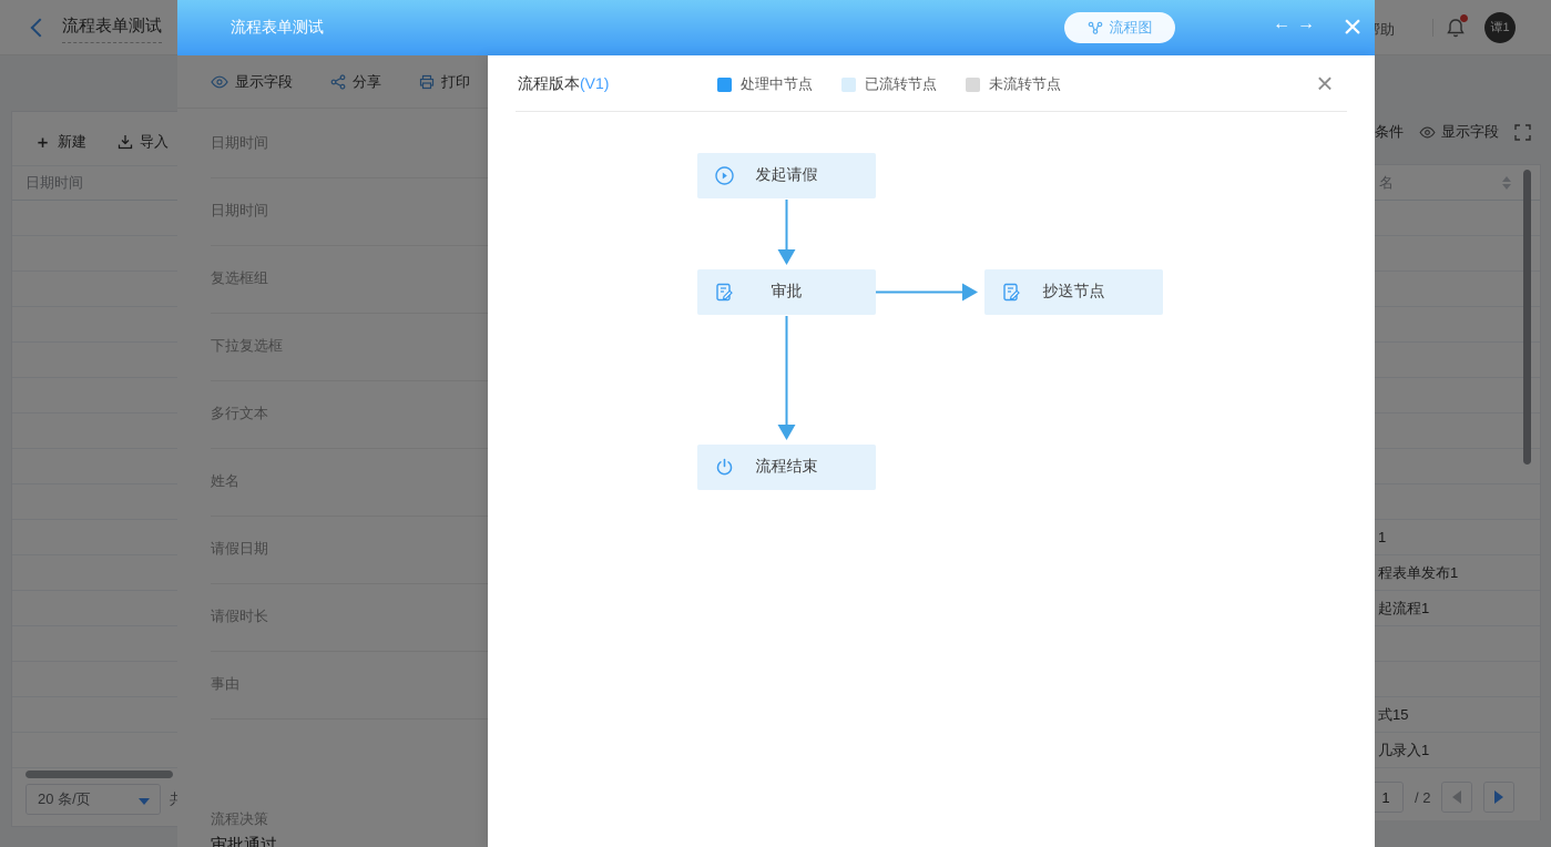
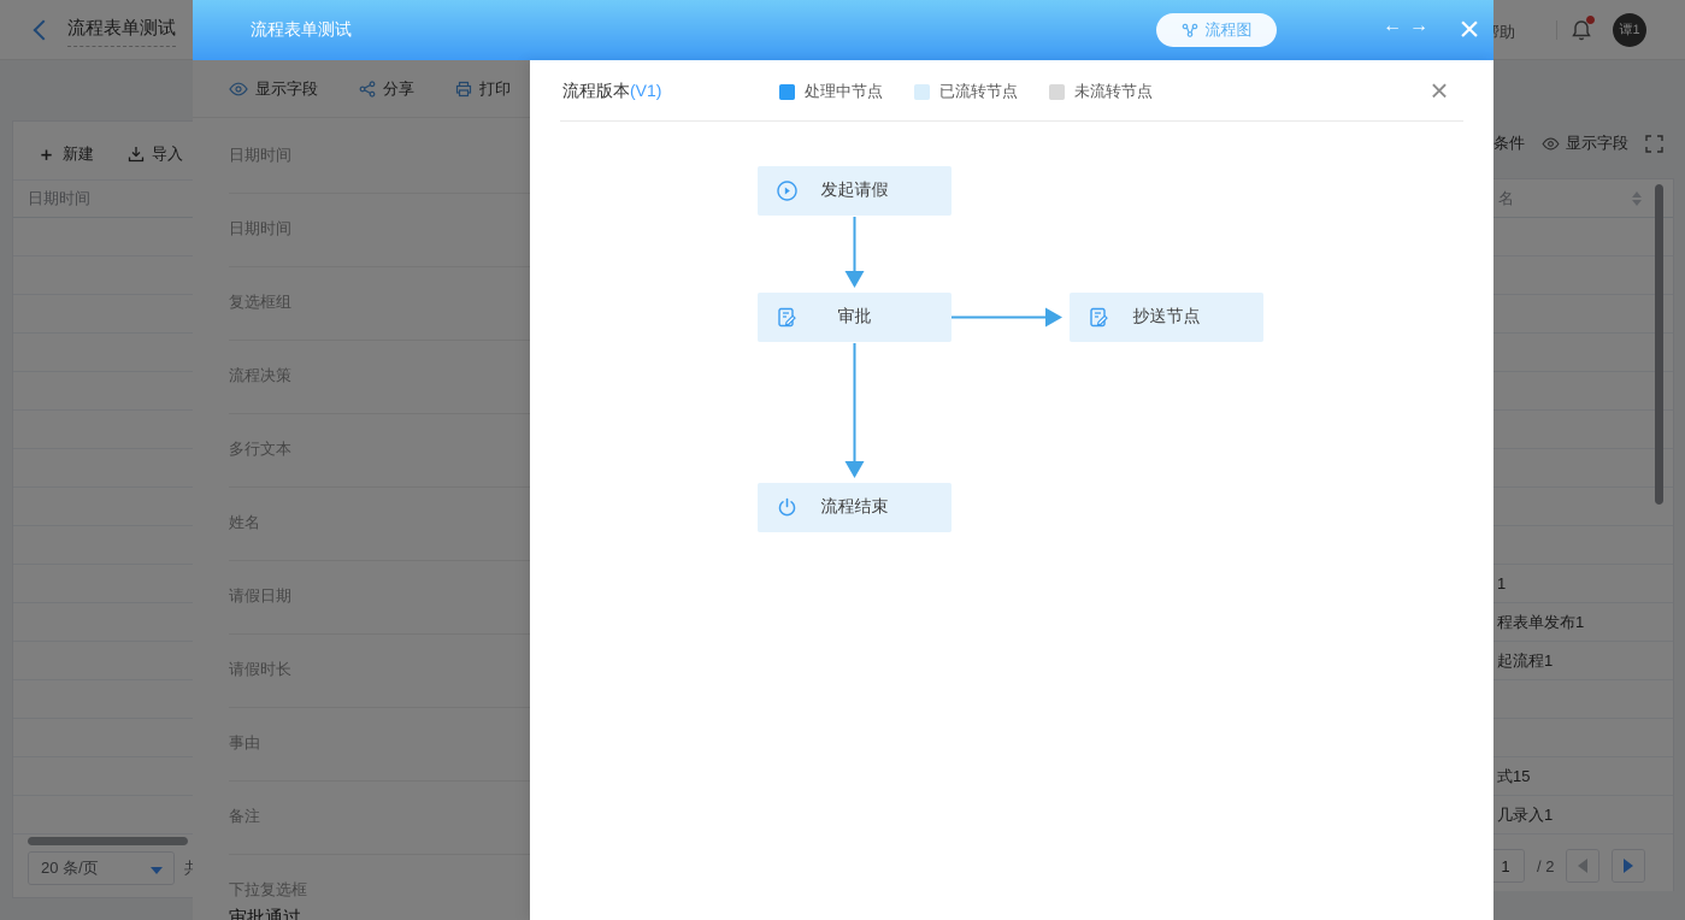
  流程表单测试
  谭1
  ＋
  新建
  导入
  日期时间
  20 条/页
  显示字段
  分享
  打印
  日期时间
  日期时间
  复选框组
- 下拉复选框
+ 流程决策
  多行文本
  姓名
  请假日期
  请假时长
  事由
+ 备注
- 流程决策
+ 下拉复选框
  审批通过
  条件
  显示字段
  名
  1
  程表单发布1
  起流程1
  式15
  几录入1
  1
  / 2
  流程表单测试
  流程图
  ←
  →
  ×
  流程版本(V1)
  处理中节点
  已流转节点
  未流转节点
  ×
  发起请假
  审批
  抄送节点
  流程结束
